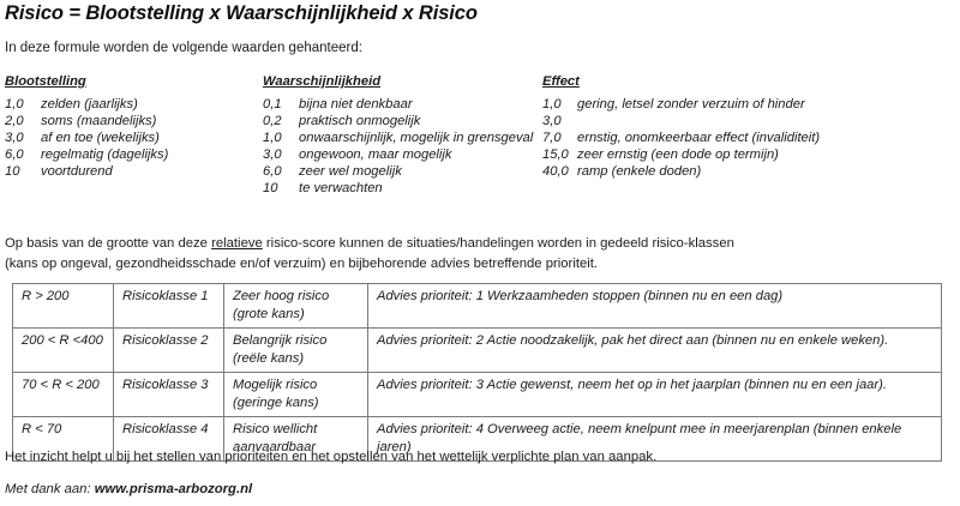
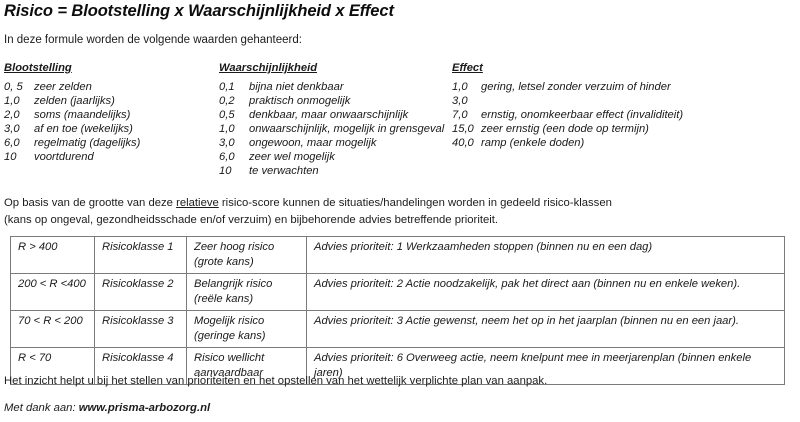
- Risico = Blootstelling x Waarschijnlijkheid x Risico
+ Risico = Blootstelling x Waarschijnlijkheid x Effect
  In deze formule worden de volgende waarden gehanteerd:
  Blootstelling
+ 0, 5
+ zeer zelden
  1,0
  zelden (jaarlijks)
  2,0
  soms (maandelijks)
  3,0
  af en toe (wekelijks)
  6,0
  regelmatig (dagelijks)
  10
  voortdurend
  Waarschijnlijkheid
  0,1
  bijna niet denkbaar
  0,2
  praktisch onmogelijk
+ 0,5
+ denkbaar, maar onwaarschijnlijk
  1,0
  onwaarschijnlijk, mogelijk in grensgeval
  3,0
  ongewoon, maar mogelijk
  6,0
  zeer wel mogelijk
  10
  te verwachten
  Effect
  1,0
  gering, letsel zonder verzuim of hinder
  3,0
  7,0
  ernstig, onomkeerbaar effect (invaliditeit)
  15,0
  zeer ernstig (een dode op termijn)
  40,0
  ramp (enkele doden)
  Op basis van de grootte van deze relatieve risico-score kunnen de situaties/handelingen worden in gedeeld risico-klassen
  (kans op ongeval, gezondheidsschade en/of verzuim) en bijbehorende advies betreffende prioriteit.
- R > 200	Risicoklasse 1	Zeer hoog risico (grote kans)	Advies prioriteit: 1 Werkzaamheden stoppen (binnen nu en een dag)
+ R > 400	Risicoklasse 1	Zeer hoog risico (grote kans)	Advies prioriteit: 1 Werkzaamheden stoppen (binnen nu en een dag)
  200 < R <400	Risicoklasse 2	Belangrijk risico (reële kans)	Advies prioriteit: 2 Actie noodzakelijk, pak het direct aan (binnen nu en enkele weken).
  70 < R < 200	Risicoklasse 3	Mogelijk risico (geringe kans)	Advies prioriteit: 3 Actie gewenst, neem het op in het jaarplan (binnen nu en een jaar).
- R < 70	Risicoklasse 4	Risico wellicht aanvaardbaar	Advies prioriteit: 4 Overweeg actie, neem knelpunt mee in meerjarenplan (binnen enkele jaren)
+ R < 70	Risicoklasse 4	Risico wellicht aanvaardbaar	Advies prioriteit: 6 Overweeg actie, neem knelpunt mee in meerjarenplan (binnen enkele jaren)
  Het inzicht helpt u bij het stellen van prioriteiten en het opstellen van het wettelijk verplichte plan van aanpak.
  Met dank aan: www.prisma-arbozorg.nl
